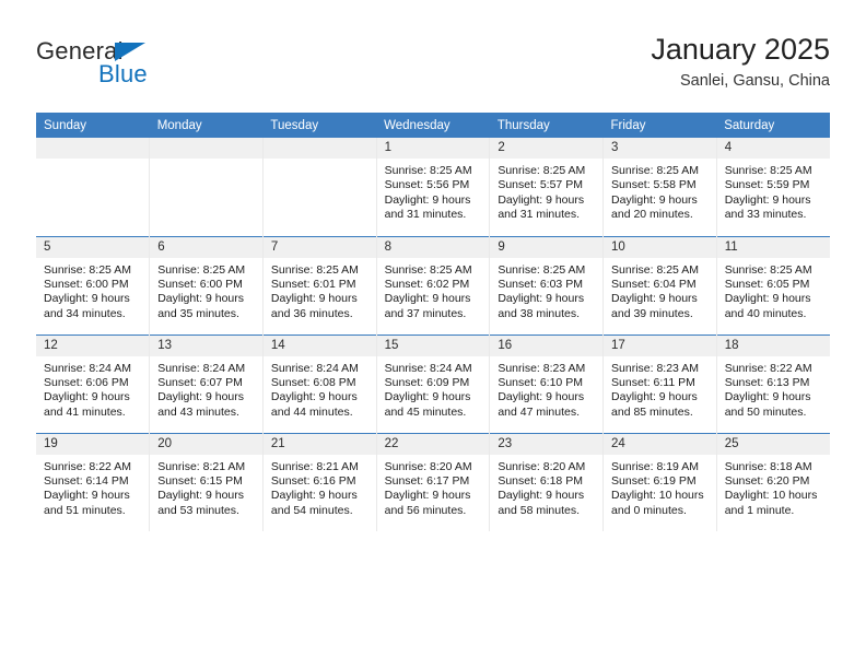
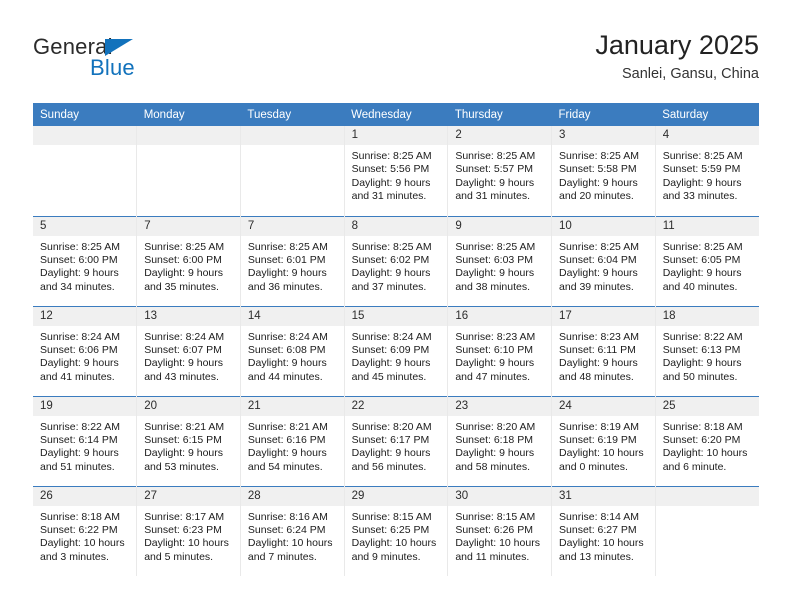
  General
  Blue
  January 2025
  Sanlei, Gansu, China
  Sunday	Monday	Tuesday	Wednesday	Thursday	Friday	Saturday
  			1Sunrise: 8:25 AMSunset: 5:56 PMDaylight: 9 hoursand 31 minutes.	2Sunrise: 8:25 AMSunset: 5:57 PMDaylight: 9 hoursand 31 minutes.	3Sunrise: 8:25 AMSunset: 5:58 PMDaylight: 9 hoursand 20 minutes.	4Sunrise: 8:25 AMSunset: 5:59 PMDaylight: 9 hoursand 33 minutes.
- 5Sunrise: 8:25 AMSunset: 6:00 PMDaylight: 9 hoursand 34 minutes.	6Sunrise: 8:25 AMSunset: 6:00 PMDaylight: 9 hoursand 35 minutes.	7Sunrise: 8:25 AMSunset: 6:01 PMDaylight: 9 hoursand 36 minutes.	8Sunrise: 8:25 AMSunset: 6:02 PMDaylight: 9 hoursand 37 minutes.	9Sunrise: 8:25 AMSunset: 6:03 PMDaylight: 9 hoursand 38 minutes.	10Sunrise: 8:25 AMSunset: 6:04 PMDaylight: 9 hoursand 39 minutes.	11Sunrise: 8:25 AMSunset: 6:05 PMDaylight: 9 hoursand 40 minutes.
+ 5Sunrise: 8:25 AMSunset: 6:00 PMDaylight: 9 hoursand 34 minutes.	7Sunrise: 8:25 AMSunset: 6:00 PMDaylight: 9 hoursand 35 minutes.	7Sunrise: 8:25 AMSunset: 6:01 PMDaylight: 9 hoursand 36 minutes.	8Sunrise: 8:25 AMSunset: 6:02 PMDaylight: 9 hoursand 37 minutes.	9Sunrise: 8:25 AMSunset: 6:03 PMDaylight: 9 hoursand 38 minutes.	10Sunrise: 8:25 AMSunset: 6:04 PMDaylight: 9 hoursand 39 minutes.	11Sunrise: 8:25 AMSunset: 6:05 PMDaylight: 9 hoursand 40 minutes.
- 12Sunrise: 8:24 AMSunset: 6:06 PMDaylight: 9 hoursand 41 minutes.	13Sunrise: 8:24 AMSunset: 6:07 PMDaylight: 9 hoursand 43 minutes.	14Sunrise: 8:24 AMSunset: 6:08 PMDaylight: 9 hoursand 44 minutes.	15Sunrise: 8:24 AMSunset: 6:09 PMDaylight: 9 hoursand 45 minutes.	16Sunrise: 8:23 AMSunset: 6:10 PMDaylight: 9 hoursand 47 minutes.	17Sunrise: 8:23 AMSunset: 6:11 PMDaylight: 9 hoursand 85 minutes.	18Sunrise: 8:22 AMSunset: 6:13 PMDaylight: 9 hoursand 50 minutes.
+ 12Sunrise: 8:24 AMSunset: 6:06 PMDaylight: 9 hoursand 41 minutes.	13Sunrise: 8:24 AMSunset: 6:07 PMDaylight: 9 hoursand 43 minutes.	14Sunrise: 8:24 AMSunset: 6:08 PMDaylight: 9 hoursand 44 minutes.	15Sunrise: 8:24 AMSunset: 6:09 PMDaylight: 9 hoursand 45 minutes.	16Sunrise: 8:23 AMSunset: 6:10 PMDaylight: 9 hoursand 47 minutes.	17Sunrise: 8:23 AMSunset: 6:11 PMDaylight: 9 hoursand 48 minutes.	18Sunrise: 8:22 AMSunset: 6:13 PMDaylight: 9 hoursand 50 minutes.
- 19Sunrise: 8:22 AMSunset: 6:14 PMDaylight: 9 hoursand 51 minutes.	20Sunrise: 8:21 AMSunset: 6:15 PMDaylight: 9 hoursand 53 minutes.	21Sunrise: 8:21 AMSunset: 6:16 PMDaylight: 9 hoursand 54 minutes.	22Sunrise: 8:20 AMSunset: 6:17 PMDaylight: 9 hoursand 56 minutes.	23Sunrise: 8:20 AMSunset: 6:18 PMDaylight: 9 hoursand 58 minutes.	24Sunrise: 8:19 AMSunset: 6:19 PMDaylight: 10 hoursand 0 minutes.	25Sunrise: 8:18 AMSunset: 6:20 PMDaylight: 10 hoursand 1 minute.
+ 19Sunrise: 8:22 AMSunset: 6:14 PMDaylight: 9 hoursand 51 minutes.	20Sunrise: 8:21 AMSunset: 6:15 PMDaylight: 9 hoursand 53 minutes.	21Sunrise: 8:21 AMSunset: 6:16 PMDaylight: 9 hoursand 54 minutes.	22Sunrise: 8:20 AMSunset: 6:17 PMDaylight: 9 hoursand 56 minutes.	23Sunrise: 8:20 AMSunset: 6:18 PMDaylight: 9 hoursand 58 minutes.	24Sunrise: 8:19 AMSunset: 6:19 PMDaylight: 10 hoursand 0 minutes.	25Sunrise: 8:18 AMSunset: 6:20 PMDaylight: 10 hoursand 6 minute.
+ 26Sunrise: 8:18 AMSunset: 6:22 PMDaylight: 10 hoursand 3 minutes.	27Sunrise: 8:17 AMSunset: 6:23 PMDaylight: 10 hoursand 5 minutes.	28Sunrise: 8:16 AMSunset: 6:24 PMDaylight: 10 hoursand 7 minutes.	29Sunrise: 8:15 AMSunset: 6:25 PMDaylight: 10 hoursand 9 minutes.	30Sunrise: 8:15 AMSunset: 6:26 PMDaylight: 10 hoursand 11 minutes.	31Sunrise: 8:14 AMSunset: 6:27 PMDaylight: 10 hoursand 13 minutes.
